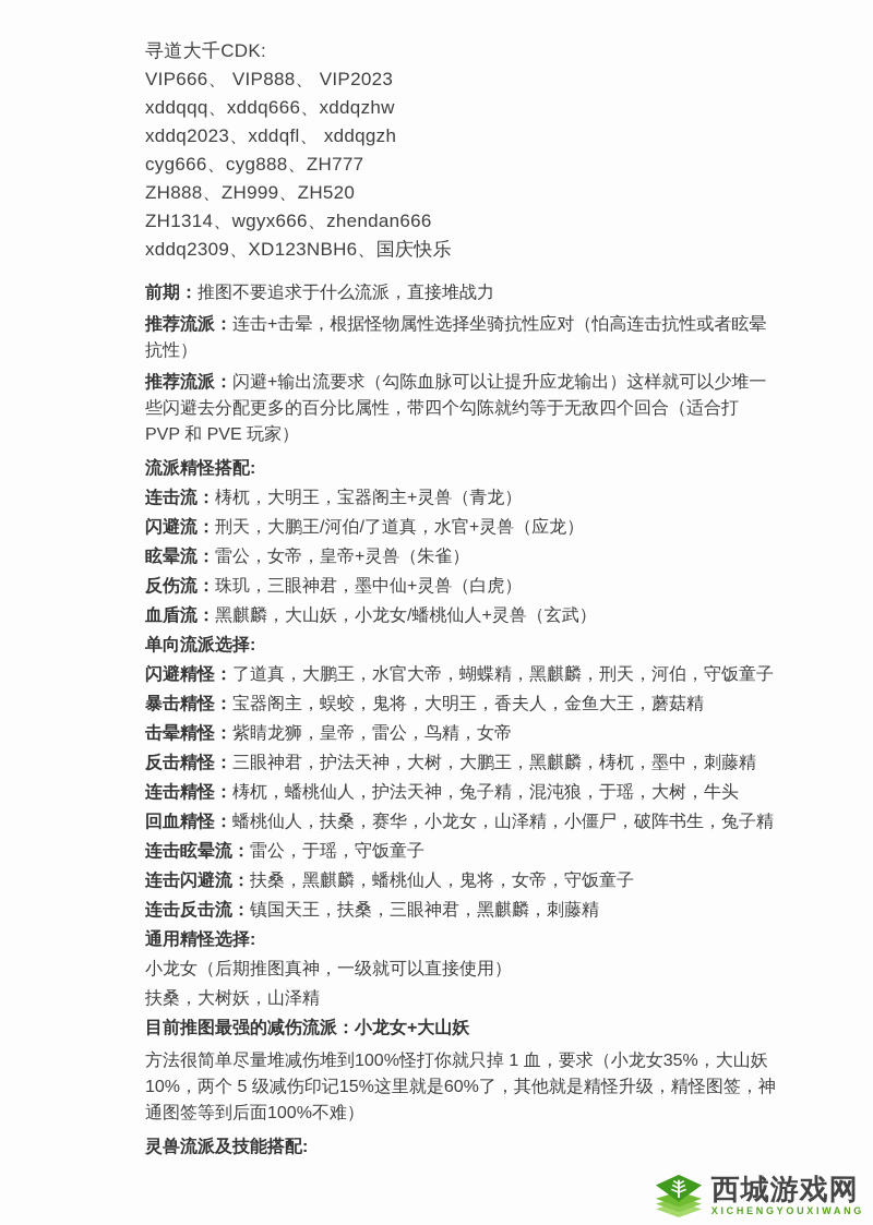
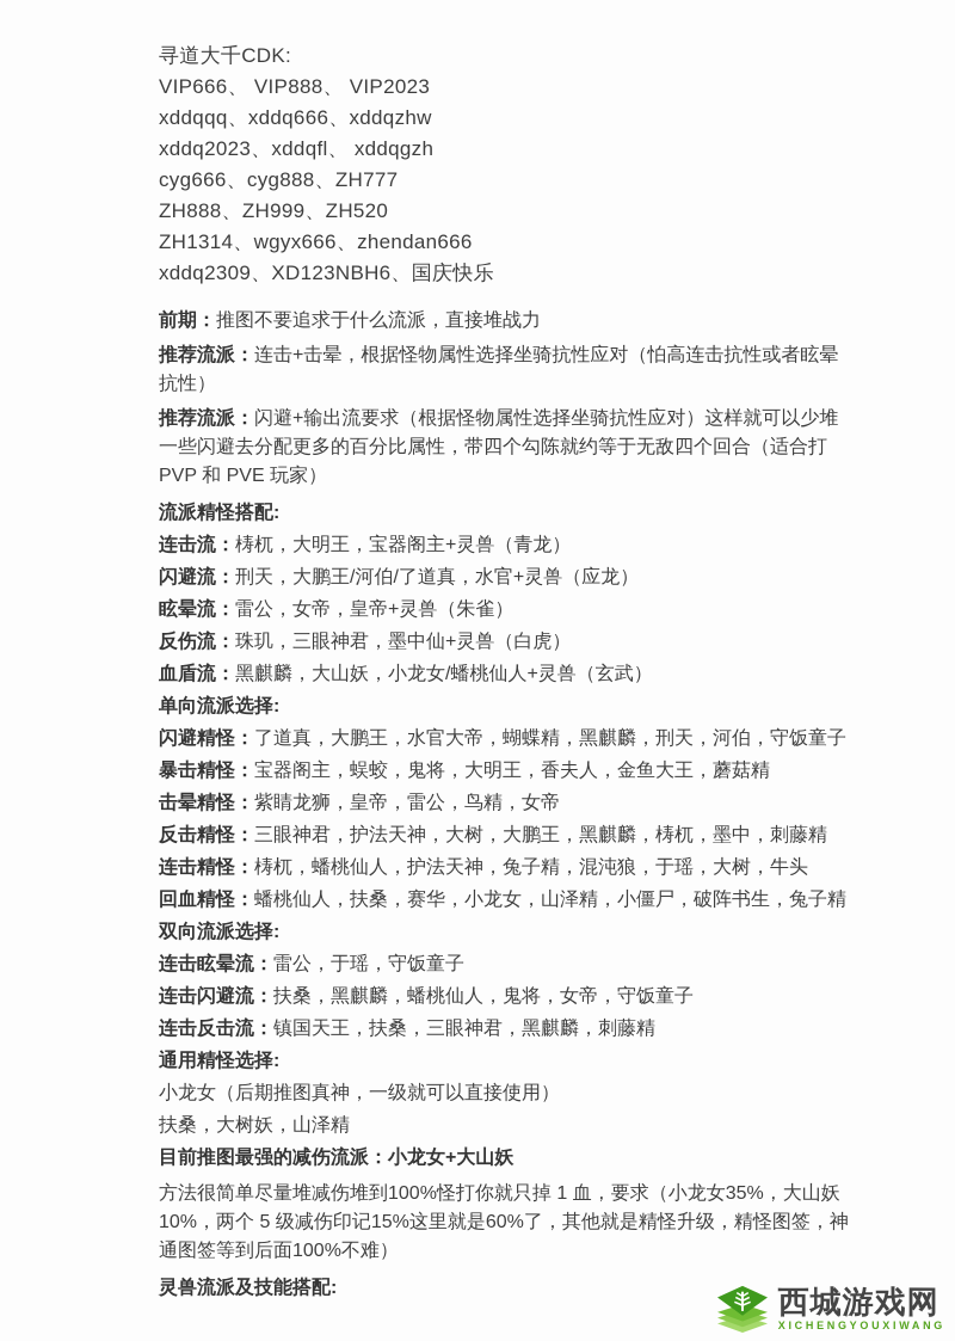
  寻道大千CDK:
  VIP666、 VIP888、 VIP2023
  xddqqq、xddq666、xddqzhw
  xddq2023、xddqfl、 xddqgzh
  cyg666、cyg888、ZH777
  ZH888、ZH999、ZH520
  ZH1314、wgyx666、zhendan666
  xddq2309、XD123NBH6、国庆快乐
  前期：推图不要追求于什么流派，直接堆战力
  推荐流派：连击+击晕，根据怪物属性选择坐骑抗性应对（怕高连击抗性或者眩晕抗性）
- 推荐流派：闪避+输出流要求（勾陈血脉可以让提升应龙输出）这样就可以少堆一些闪避去分配更多的百分比属性，带四个勾陈就约等于无敌四个回合（适合打 PVP 和 PVE 玩家）
+ 推荐流派：闪避+输出流要求（根据怪物属性选择坐骑抗性应对）这样就可以少堆一些闪避去分配更多的百分比属性，带四个勾陈就约等于无敌四个回合（适合打 PVP 和 PVE 玩家）
  流派精怪搭配:
  连击流：梼杌，大明王，宝器阁主+灵兽（青龙）
  闪避流：刑天，大鹏王/河伯/了道真，水官+灵兽（应龙）
  眩晕流：雷公，女帝，皇帝+灵兽（朱雀）
  反伤流：珠玑，三眼神君，墨中仙+灵兽（白虎）
  血盾流：黑麒麟，大山妖，小龙女/蟠桃仙人+灵兽（玄武）
  单向流派选择:
  闪避精怪：了道真，大鹏王，水官大帝，蝴蝶精，黑麒麟，刑天，河伯，守饭童子
  暴击精怪：宝器阁主，蜈蛟，鬼将，大明王，香夫人，金鱼大王，蘑菇精
  击晕精怪：紫睛龙狮，皇帝，雷公，鸟精，女帝
  反击精怪：三眼神君，护法天神，大树，大鹏王，黑麒麟，梼杌，墨中，刺藤精
  连击精怪：梼杌，蟠桃仙人，护法天神，兔子精，混沌狼，于瑶，大树，牛头
  回血精怪：蟠桃仙人，扶桑，赛华，小龙女，山泽精，小僵尸，破阵书生，兔子精
+ 双向流派选择:
  连击眩晕流：雷公，于瑶，守饭童子
  连击闪避流：扶桑，黑麒麟，蟠桃仙人，鬼将，女帝，守饭童子
  连击反击流：镇国天王，扶桑，三眼神君，黑麒麟，刺藤精
  通用精怪选择:
  小龙女（后期推图真神，一级就可以直接使用）
  扶桑，大树妖，山泽精
  目前推图最强的减伤流派：小龙女+大山妖
  方法很简单尽量堆减伤堆到100%怪打你就只掉 1 血，要求（小龙女35%，大山妖10%，两个 5 级减伤印记15%这里就是60%了，其他就是精怪升级，精怪图签，神通图签等到后面100%不难）
  灵兽流派及技能搭配:
  西城游戏网
  XICHENGYOUXIWANG
